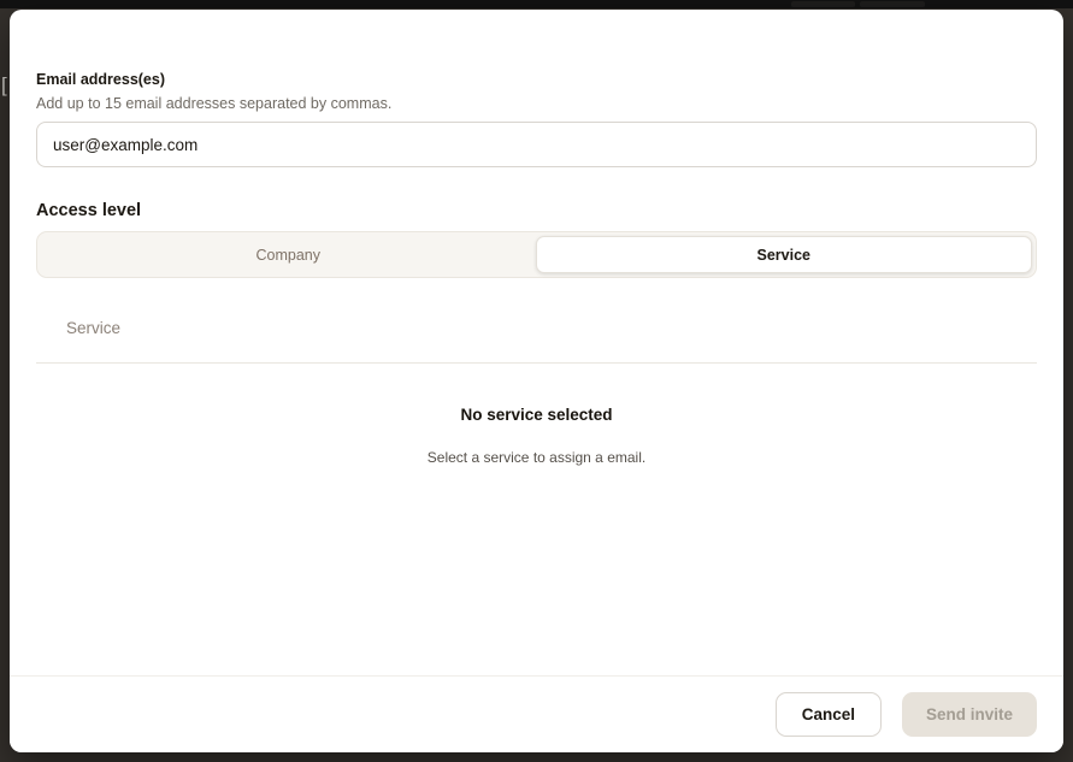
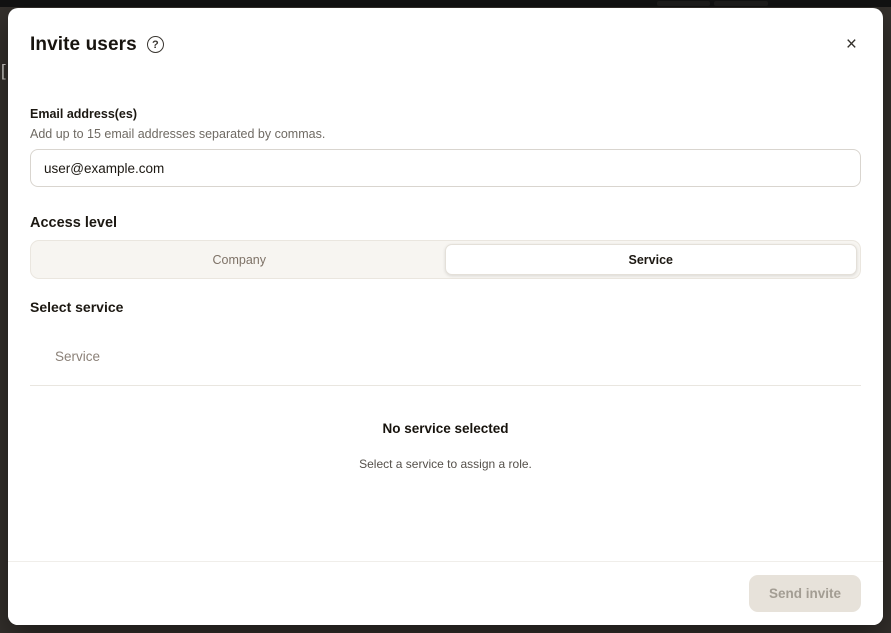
  [
+ Invite users
+ ?
+ ×
  Email address(es)
  Add up to 15 email addresses separated by commas.
  user@example.com
  Access level
  Company
  Service
+ Select service
  Service
  No service selected
- Select a service to assign a email.
+ Select a service to assign a role.
- Cancel
  Send invite
